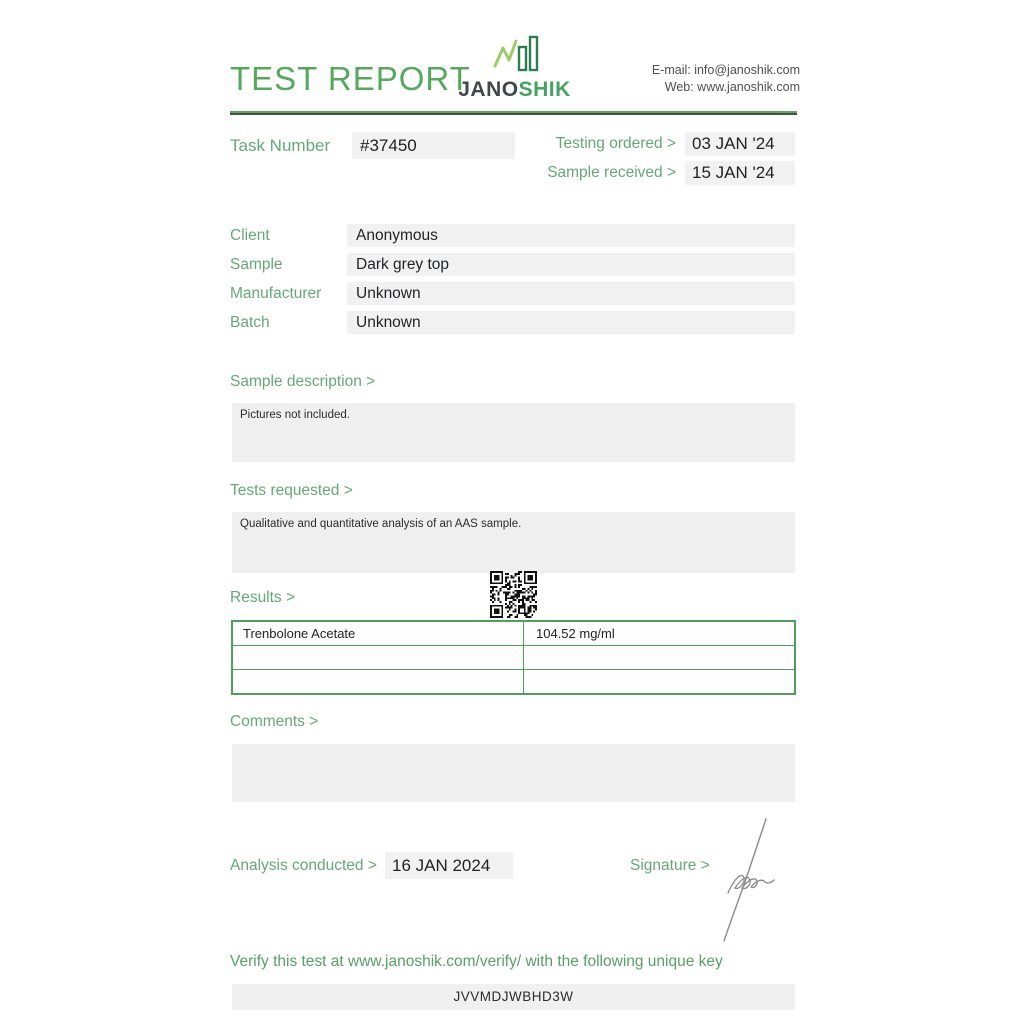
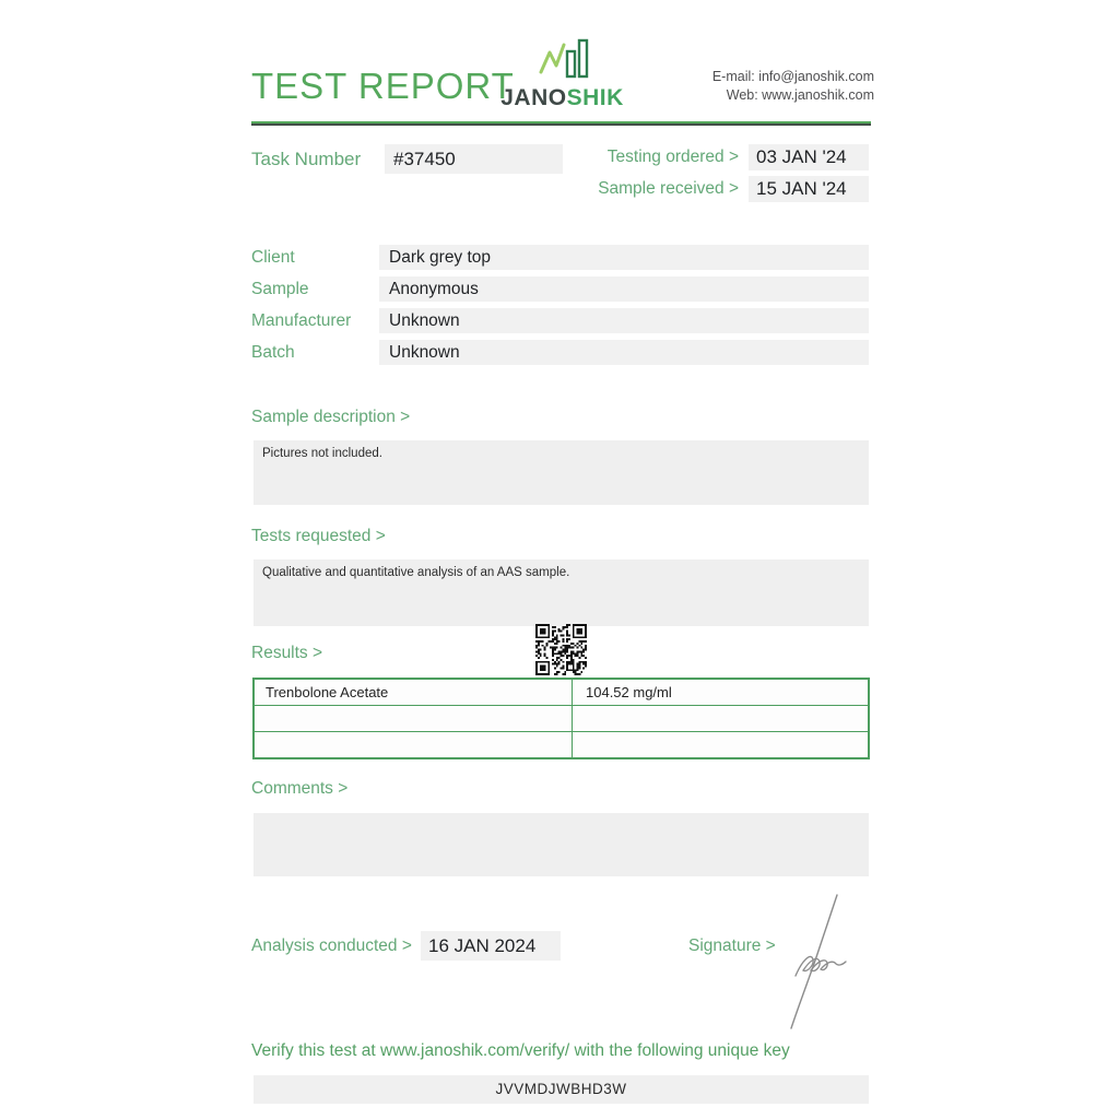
  TEST REPORT
  JANOSHIK
  E-mail: info@janoshik.com
  Web: www.janoshik.com
  Task Number
  #37450
  Testing ordered >
  03 JAN '24
  Sample received >
  15 JAN '24
  Client
- Anonymous
+ Dark grey top
  Sample
- Dark grey top
+ Anonymous
  Manufacturer
  Unknown
  Batch
  Unknown
  Sample description >
  Pictures not included.
  Tests requested >
  Qualitative and quantitative analysis of an AAS sample.
  Results >
  Trenbolone Acetate	104.52 mg/ml
  Comments >
  Analysis conducted >
  16 JAN 2024
  Signature >
  Verify this test at www.janoshik.com/verify/ with the following unique key
  JVVMDJWBHD3W
